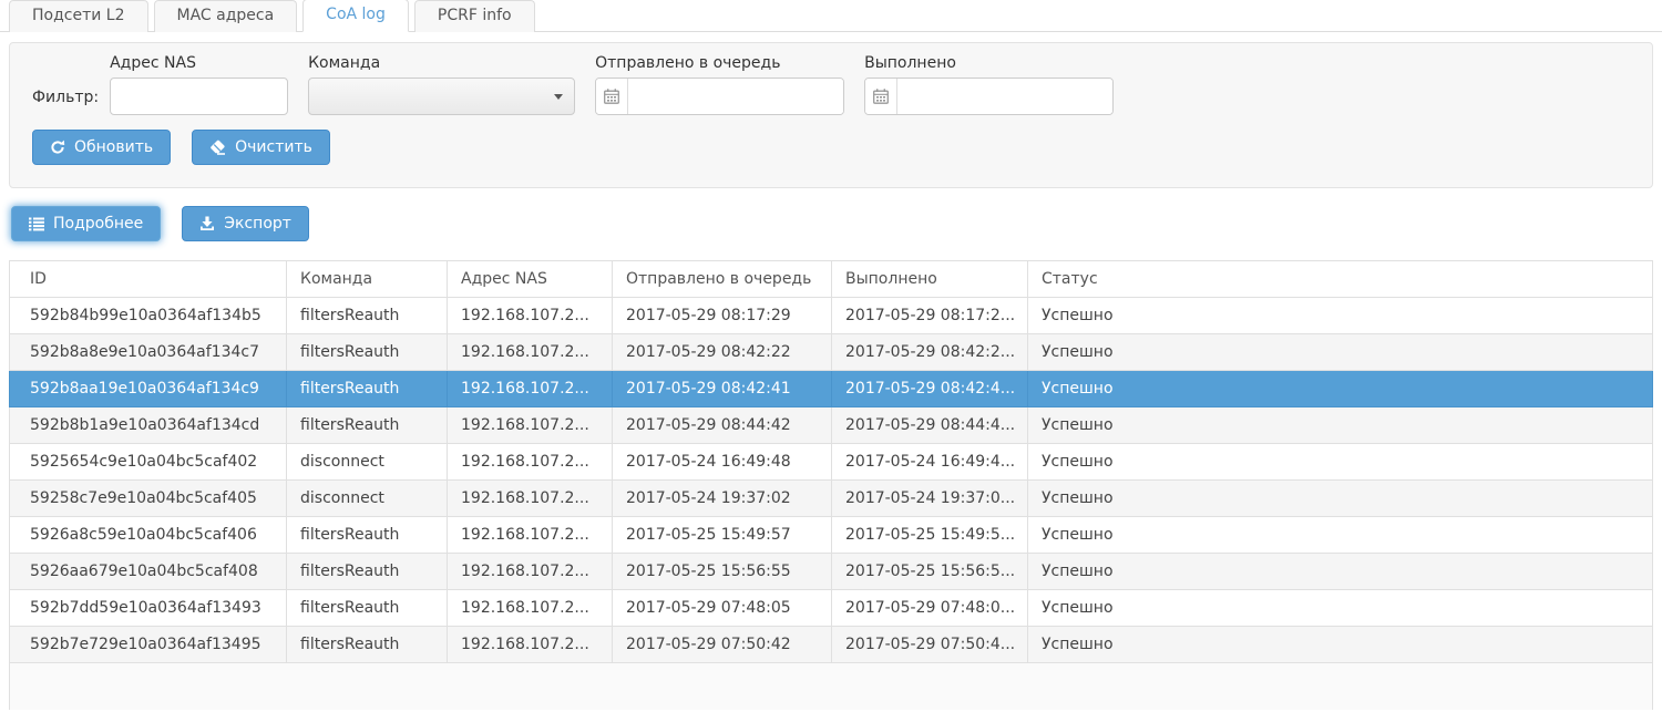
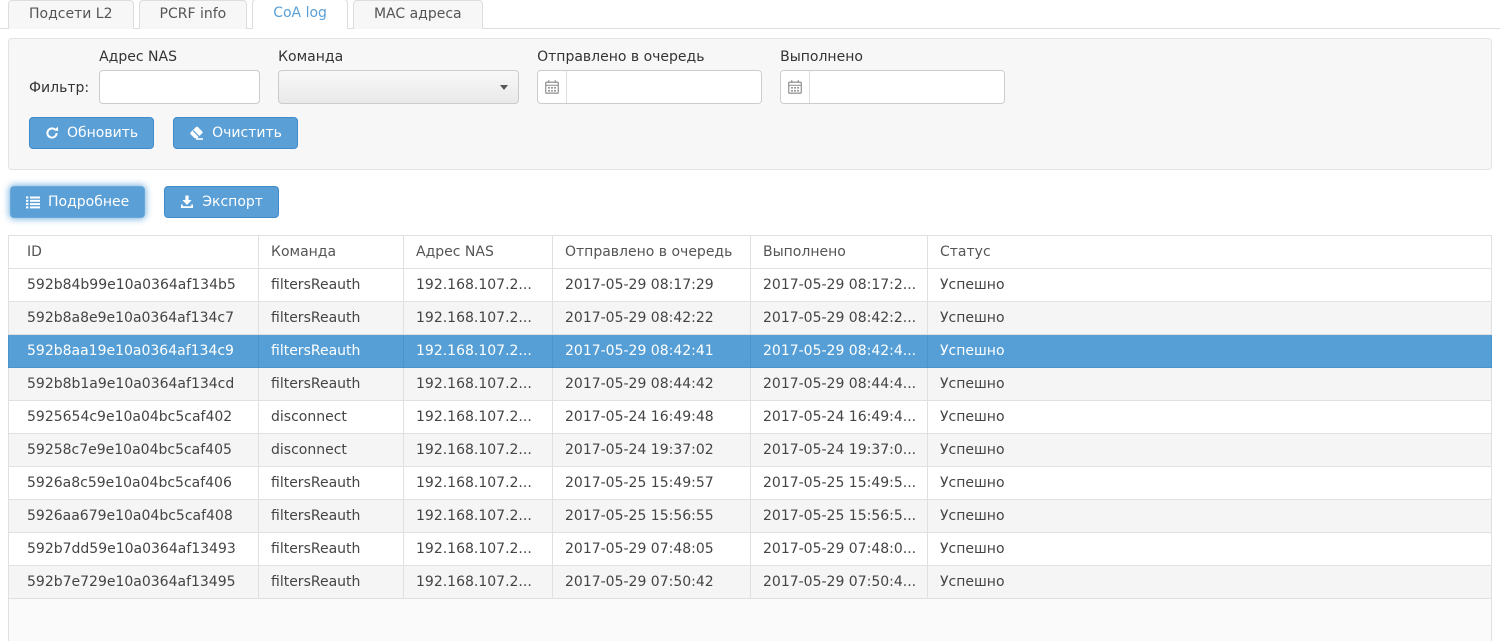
  Подсети L2
- MAC адреса
+ PCRF info
  CoA log
- PCRF info
+ MAC адреса
  Фильтр:
  Адрес NAS
  Команда
  Отправлено в очередь
  Выполнено
  Обновить
  Очистить
  Подробнее
  Экспорт
  ID	Команда	Адрес NAS	Отправлено в очередь	Выполнено	Статус
  592b84b99e10a0364af134b5	filtersReauth	192.168.107.2...	2017-05-29 08:17:29	2017-05-29 08:17:2...	Успешно
  592b8a8e9e10a0364af134c7	filtersReauth	192.168.107.2...	2017-05-29 08:42:22	2017-05-29 08:42:2...	Успешно
  592b8aa19e10a0364af134c9	filtersReauth	192.168.107.2...	2017-05-29 08:42:41	2017-05-29 08:42:4...	Успешно
  592b8b1a9e10a0364af134cd	filtersReauth	192.168.107.2...	2017-05-29 08:44:42	2017-05-29 08:44:4...	Успешно
  5925654c9e10a04bc5caf402	disconnect	192.168.107.2...	2017-05-24 16:49:48	2017-05-24 16:49:4...	Успешно
  59258c7e9e10a04bc5caf405	disconnect	192.168.107.2...	2017-05-24 19:37:02	2017-05-24 19:37:0...	Успешно
  5926a8c59e10a04bc5caf406	filtersReauth	192.168.107.2...	2017-05-25 15:49:57	2017-05-25 15:49:5...	Успешно
  5926aa679e10a04bc5caf408	filtersReauth	192.168.107.2...	2017-05-25 15:56:55	2017-05-25 15:56:5...	Успешно
  592b7dd59e10a0364af13493	filtersReauth	192.168.107.2...	2017-05-29 07:48:05	2017-05-29 07:48:0...	Успешно
  592b7e729e10a0364af13495	filtersReauth	192.168.107.2...	2017-05-29 07:50:42	2017-05-29 07:50:4...	Успешно
